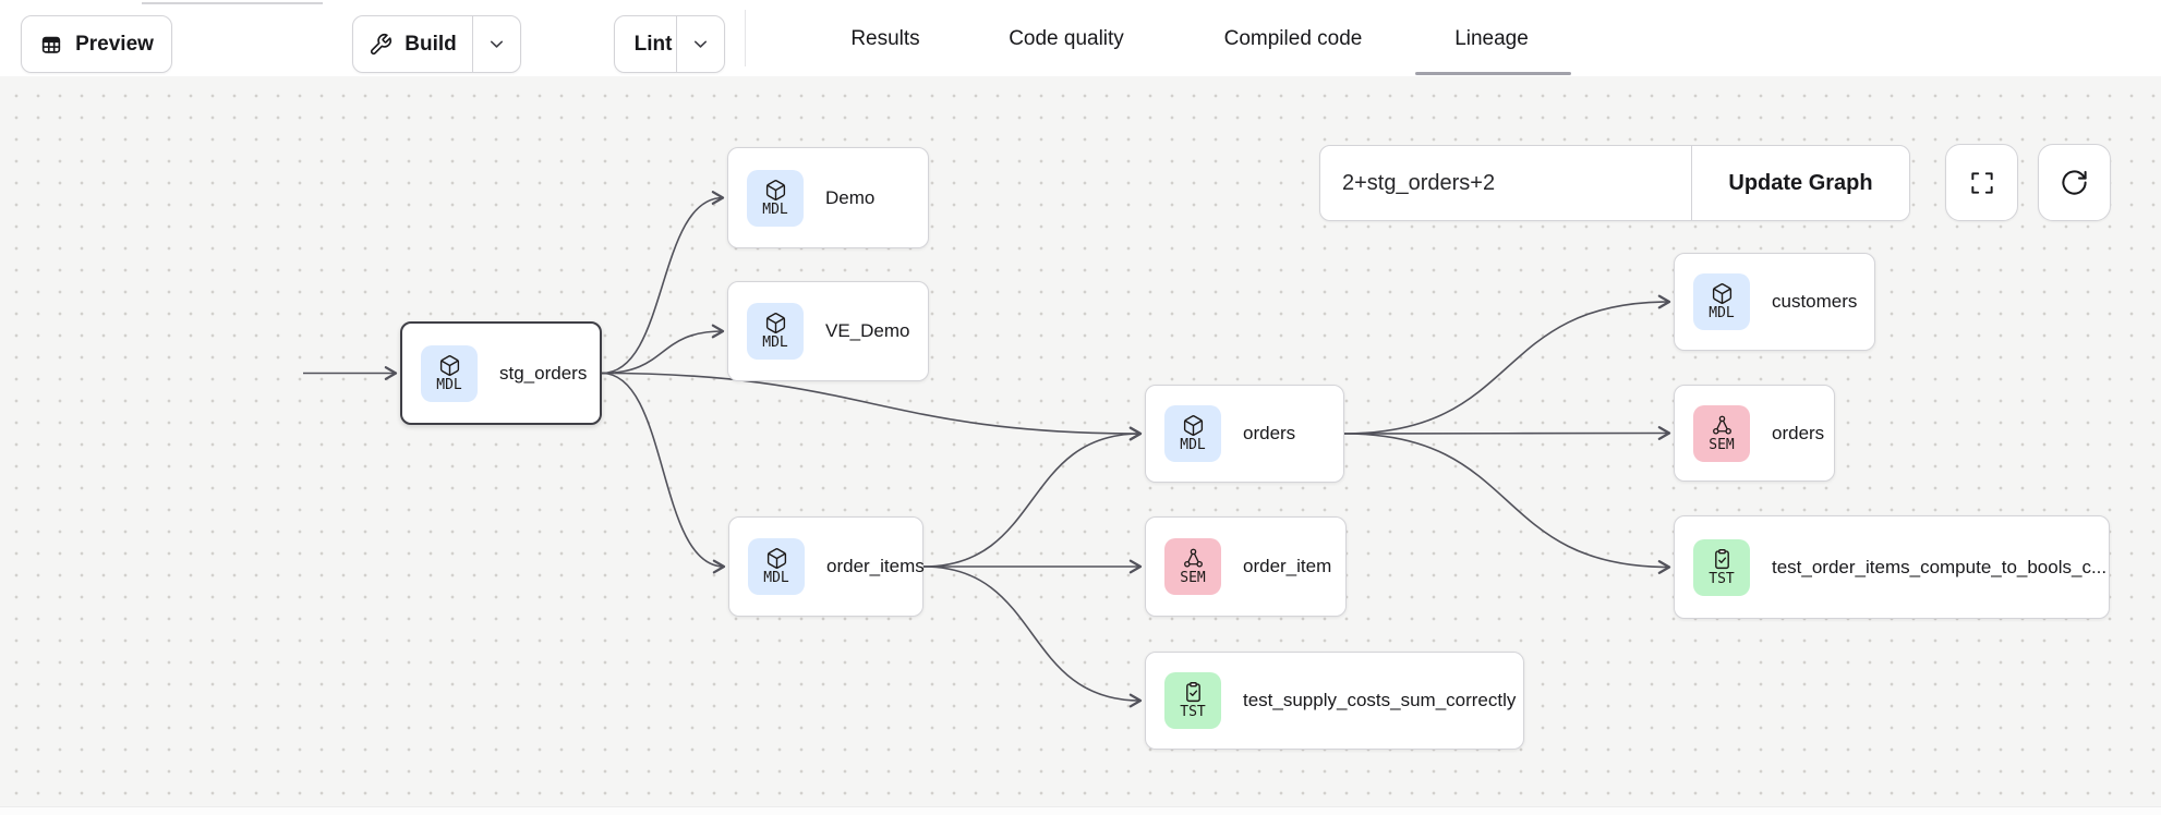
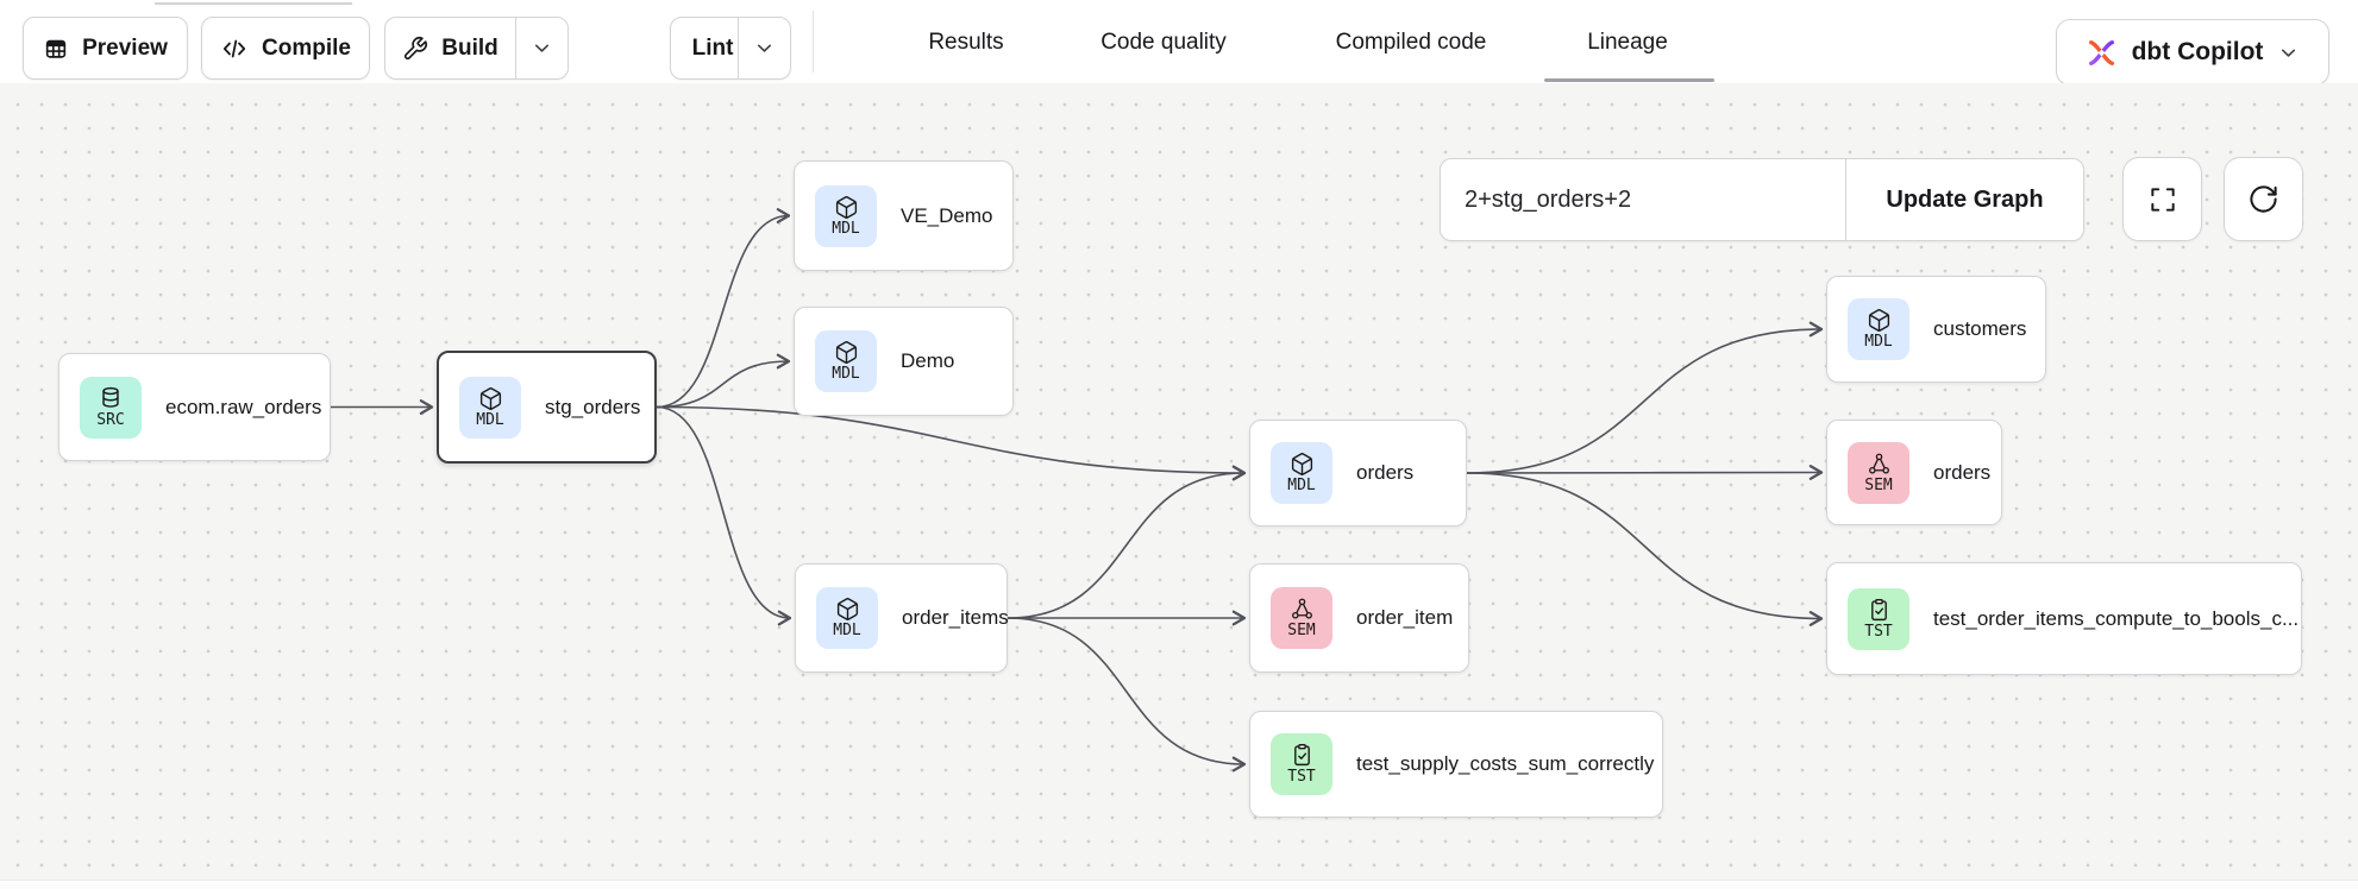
  Preview
+ Compile
  Build
  Lint
  Results
  Code quality
  Compiled code
  Lineage
+ dbt Copilot
+ SRC
+ ecom.raw_orders
  MDL
  stg_orders
  MDL
- Demo
+ VE_Demo
  MDL
- VE_Demo
+ Demo
  MDL
  order_items
  MDL
  orders
  SEM
  order_item
  MDL
  customers
  SEM
  orders
  TST
  test_order_items_compute_to_bools_c...
  TST
  test_supply_costs_sum_correctly
  2+stg_orders+2
  Update Graph
